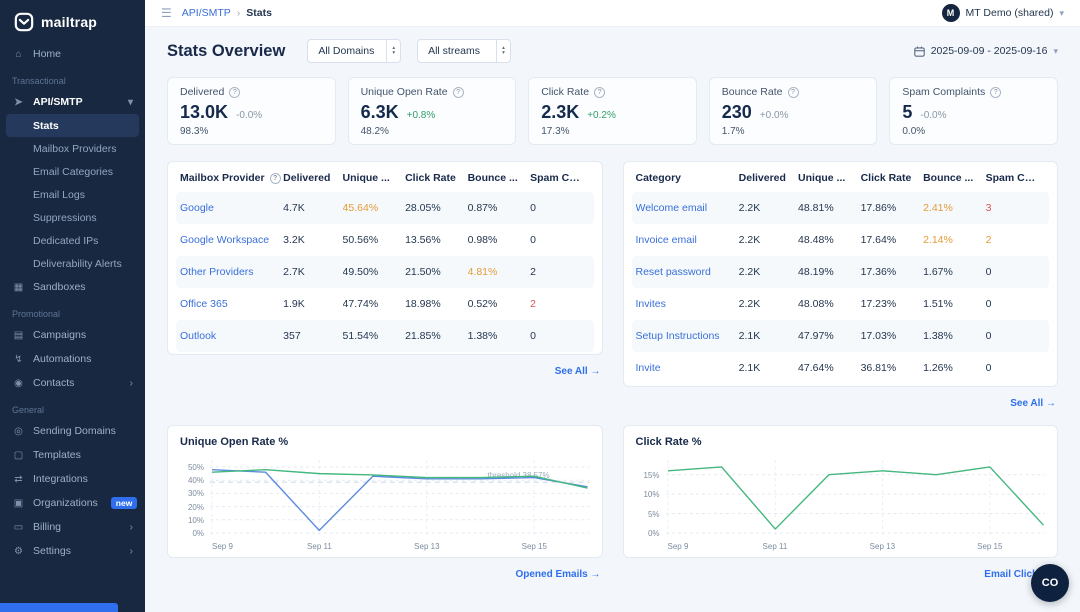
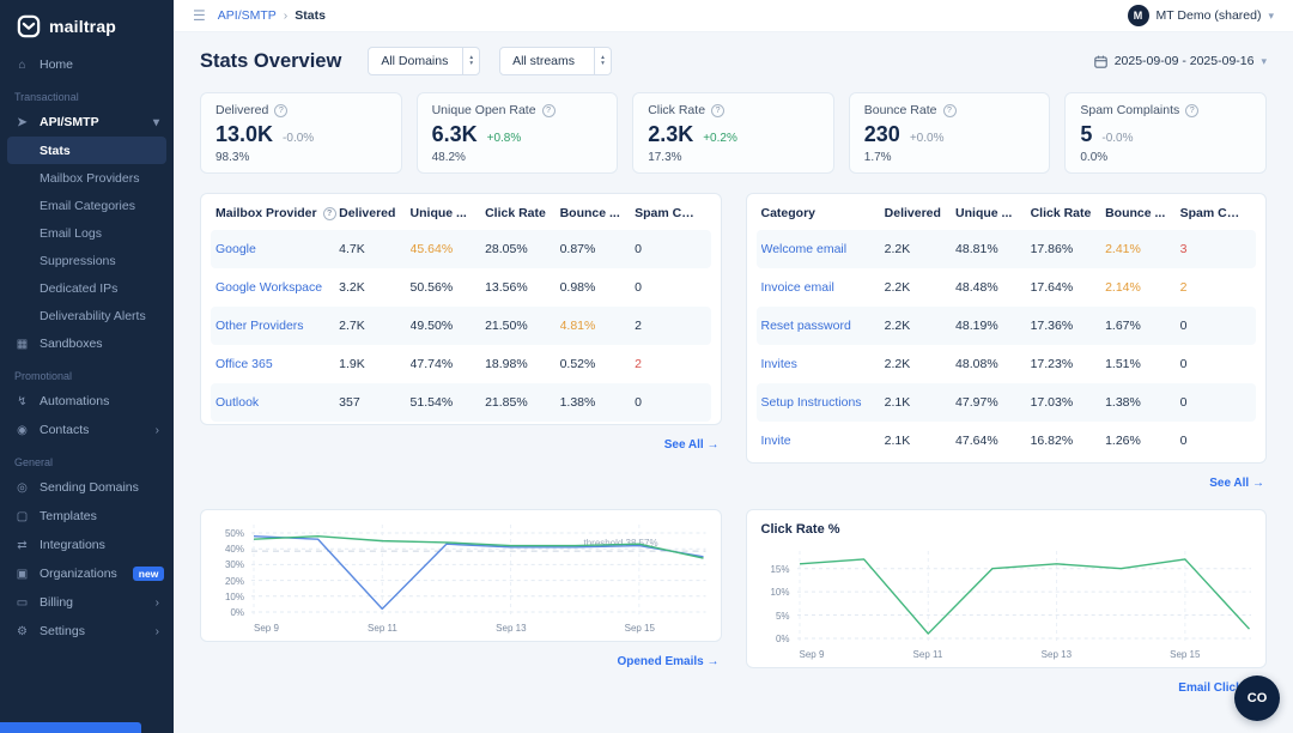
  mailtrap
  ⌂
  Home
  Transactional
  ➤
  API/SMTP
  ▾
  Stats
  Mailbox Providers
  Email Categories
  Email Logs
  Suppressions
  Dedicated IPs
  Deliverability Alerts
  ▦
  Sandboxes
  Promotional
- ▤
- Campaigns
  ↯
  Automations
  ◉
  Contacts
  ›
  General
  ◎
  Sending Domains
  ▢
  Templates
  ⇄
  Integrations
  ▣
  Organizations
  new
  ▭
  Billing
  ›
  ⚙
  Settings
  ›
  ☰
  API/SMTP
  ›
  Stats
  M
  MT Demo (shared)
  ▾
  Stats Overview
  All Domains
  All streams
  2025-09-09 - 2025-09-16
  ▾
  Delivered
  13.0K
  -0.0%
  98.3%
  Unique Open Rate
  6.3K
  +0.8%
  48.2%
  Click Rate
  2.3K
  +0.2%
  17.3%
  Bounce Rate
  230
  +0.0%
  1.7%
  Spam Complaints
  5
  -0.0%
  0.0%
  Mailbox Provider
  Delivered
  Unique ...
  Click Rate
  Bounce ...
  Spam Co...
  Google
  4.7K
  45.64%
  28.05%
  0.87%
  0
  Google Workspace
  3.2K
  50.56%
  13.56%
  0.98%
  0
  Other Providers
  2.7K
  49.50%
  21.50%
  4.81%
  2
  Office 365
  1.9K
  47.74%
  18.98%
  0.52%
  2
  Outlook
  357
  51.54%
  21.85%
  1.38%
  0
  See All →
  Category
  Delivered
  Unique ...
  Click Rate
  Bounce ...
  Spam Co...
  Welcome email
  2.2K
  48.81%
  17.86%
  2.41%
  3
  Invoice email
  2.2K
  48.48%
  17.64%
  2.14%
  2
  Reset password
  2.2K
  48.19%
  17.36%
  1.67%
  0
  Invites
  2.2K
  48.08%
  17.23%
  1.51%
  0
  Setup Instructions
  2.1K
  47.97%
  17.03%
  1.38%
  0
  Invite
  2.1K
  47.64%
- 36.81%
+ 16.82%
  1.26%
  0
  See All →
- Unique Open Rate %
  50%
  40%
  30%
  20%
  10%
  0%
  threshold 3857%
  Sep 9
  Sep 11
  Sep 13
  Sep 15
  Opened Emails →
  Click Rate %
  15%
  10%
  5%
  0%
  Sep 9
  Sep 11
  Sep 13
  Sep 15
  Email Clic
  CO
